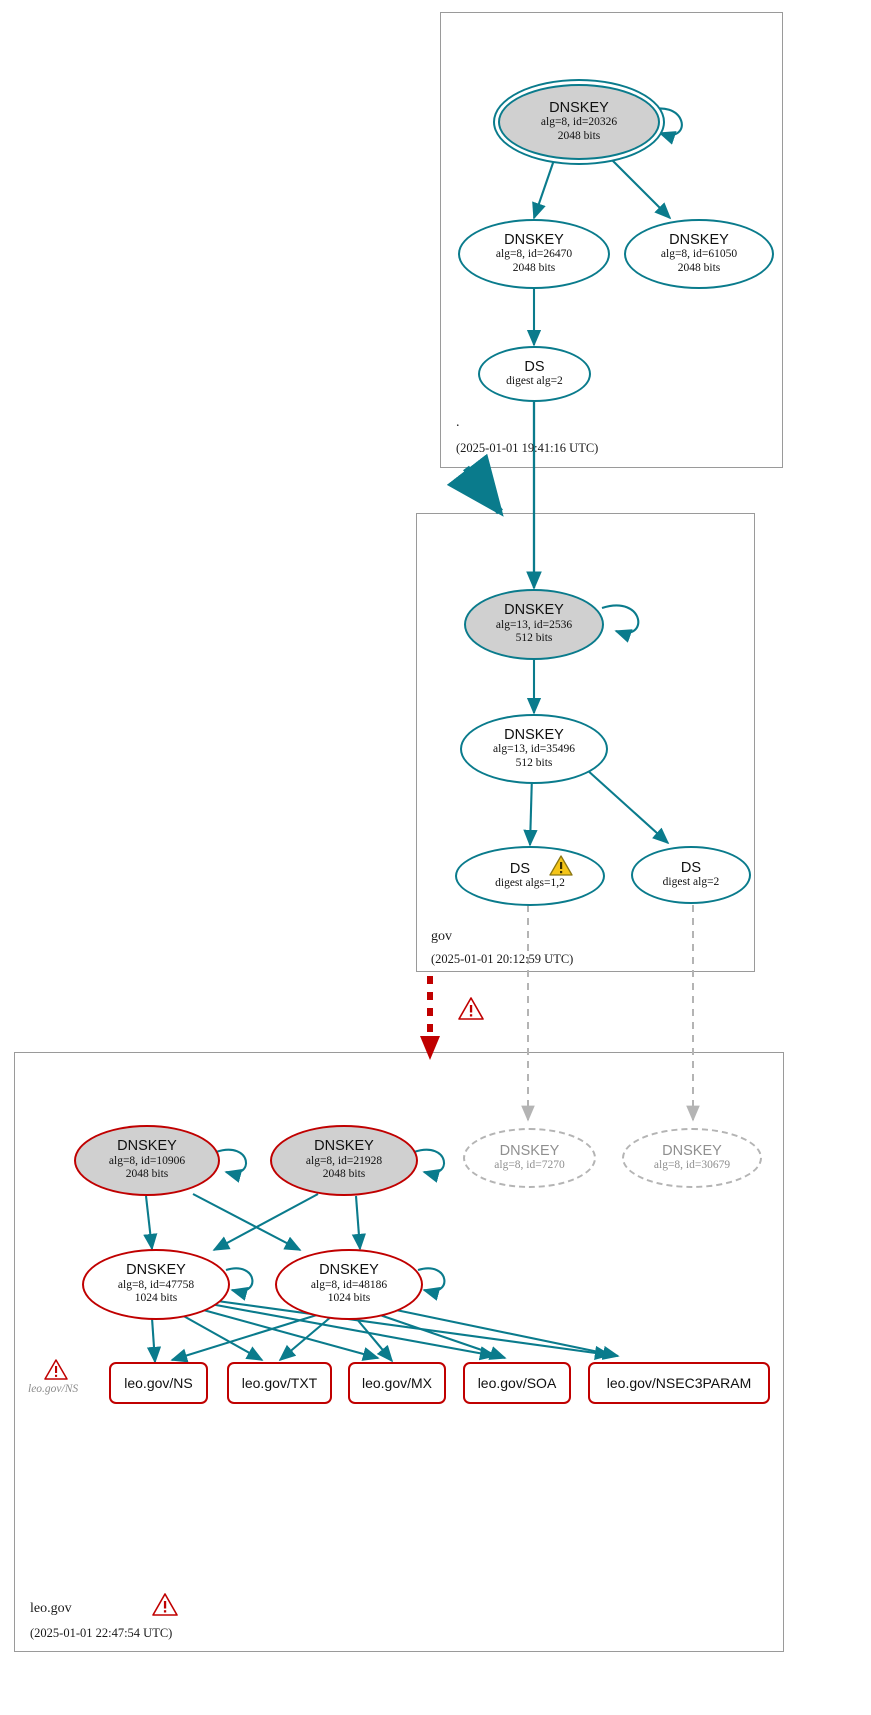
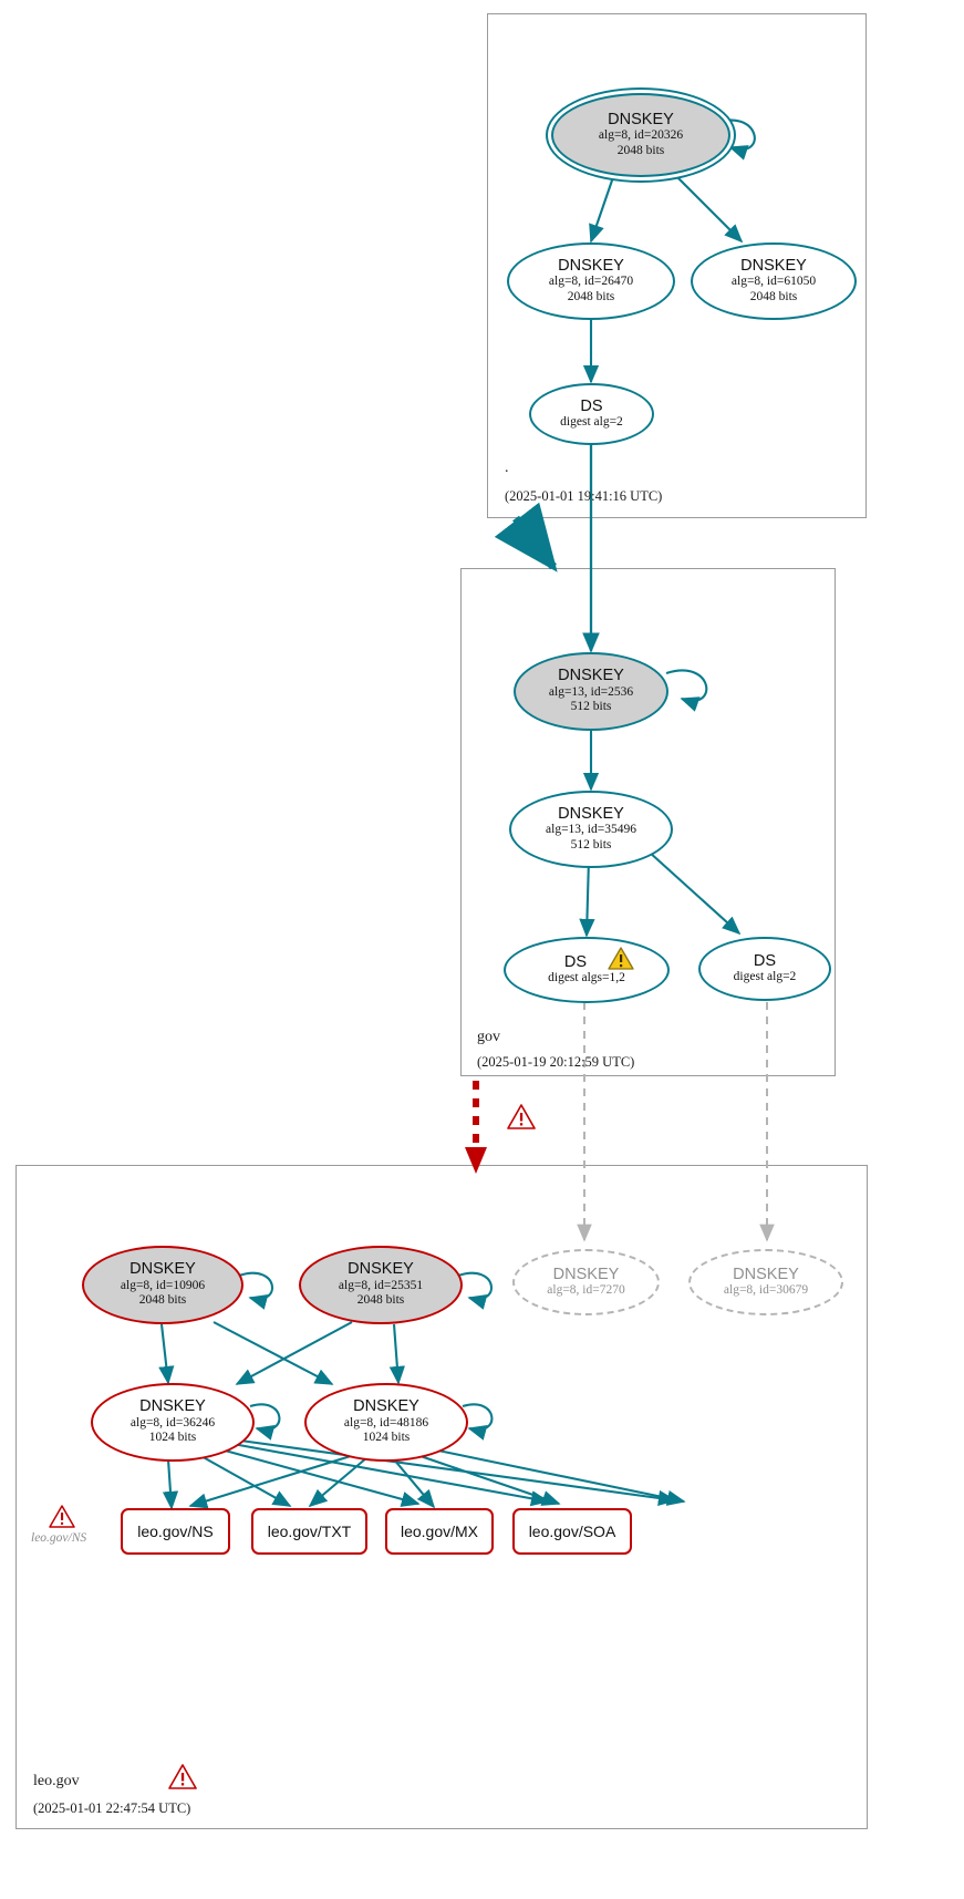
  DNSKEY
  alg=8, id=20326
  2048 bits
  DNSKEY
  alg=8, id=26470
  2048 bits
  DNSKEY
  alg=8, id=61050
  2048 bits
  DS
  digest alg=2
  .
  (2025-01-01 19:41:16 UTC)
  DNSKEY
  alg=13, id=2536
  512 bits
  DNSKEY
  alg=13, id=35496
  512 bits
  DS
  digest algs=1,2
  DS
  digest alg=2
  gov
- (2025-01-01 20:12:59 UTC)
+ (2025-01-19 20:12:59 UTC)
  DNSKEY
  alg=8, id=10906
  2048 bits
  DNSKEY
- alg=8, id=21928
+ alg=8, id=25351
  2048 bits
  DNSKEY
  alg=8, id=7270
  DNSKEY
  alg=8, id=30679
  DNSKEY
- alg=8, id=47758
+ alg=8, id=36246
  1024 bits
  DNSKEY
  alg=8, id=48186
  1024 bits
  leo.gov/NS
  leo.gov/TXT
  leo.gov/MX
  leo.gov/SOA
- leo.gov/NSEC3PARAM
  leo.gov/NS
  leo.gov
  (2025-01-01 22:47:54 UTC)
